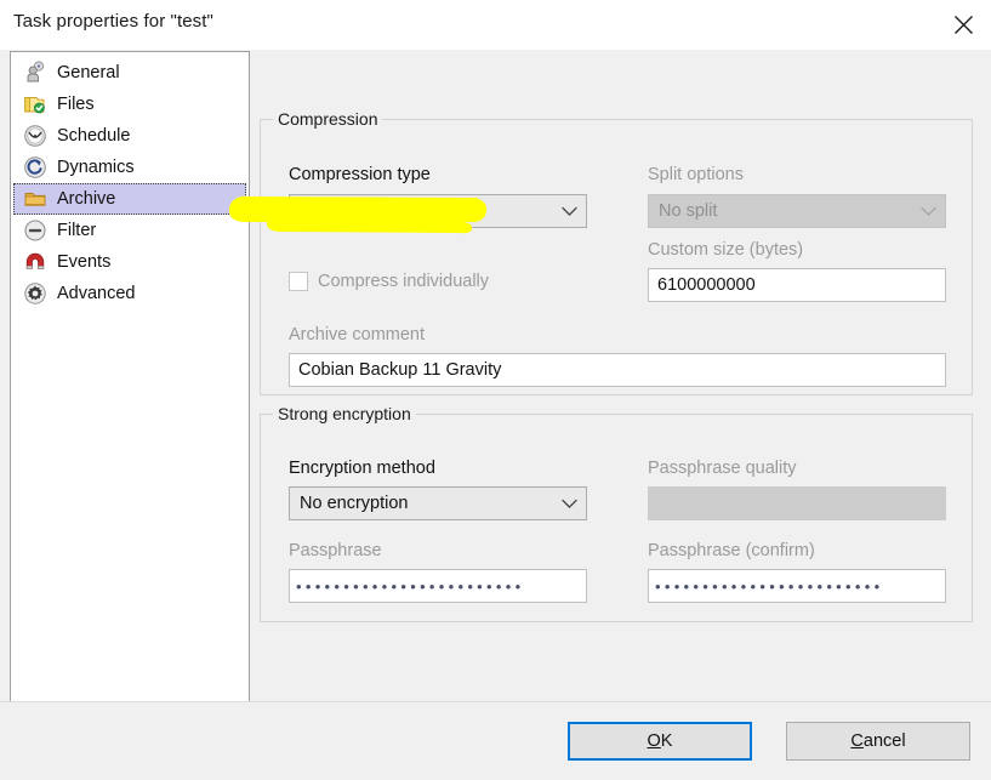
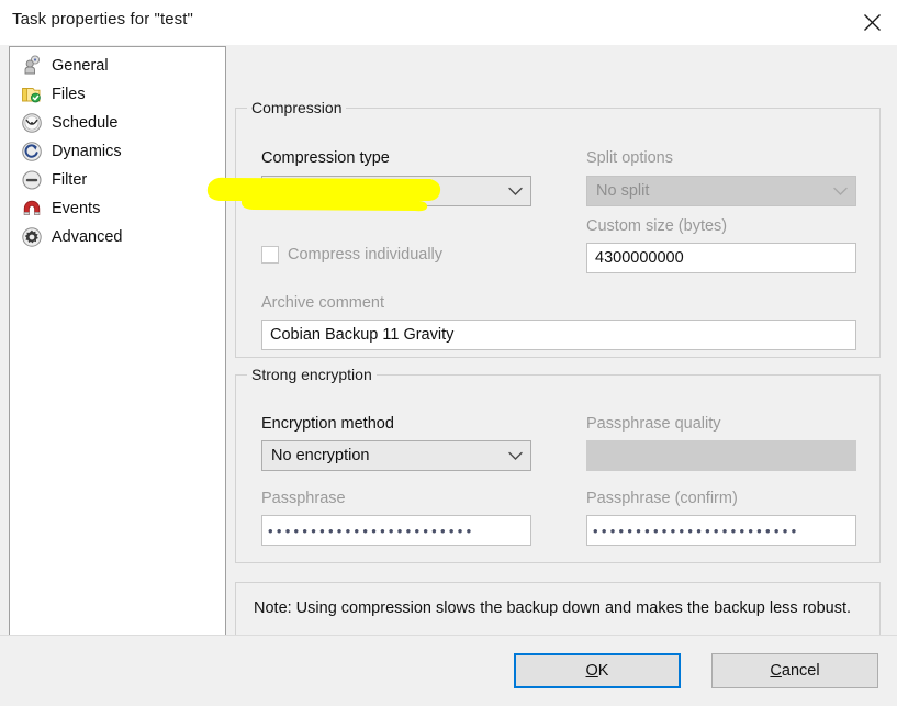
  Task properties for "test"
  General
  Files
  Schedule
  Dynamics
- Archive
  Filter
  Events
  Advanced
  Compression
  Compression type
  Split options
  No split
  Custom size (bytes)
- 6100000000
+ 4300000000
  Compress individually
  Archive comment
  Cobian Backup 11 Gravity
  Strong encryption
  Encryption method
  No encryption
  Passphrase quality
  Passphrase
  ••••••••••••••••••••••••
  Passphrase (confirm)
  ••••••••••••••••••••••••
+ Note: Using compression slows the backup down and makes the backup less robust.
  OK
  Cancel
